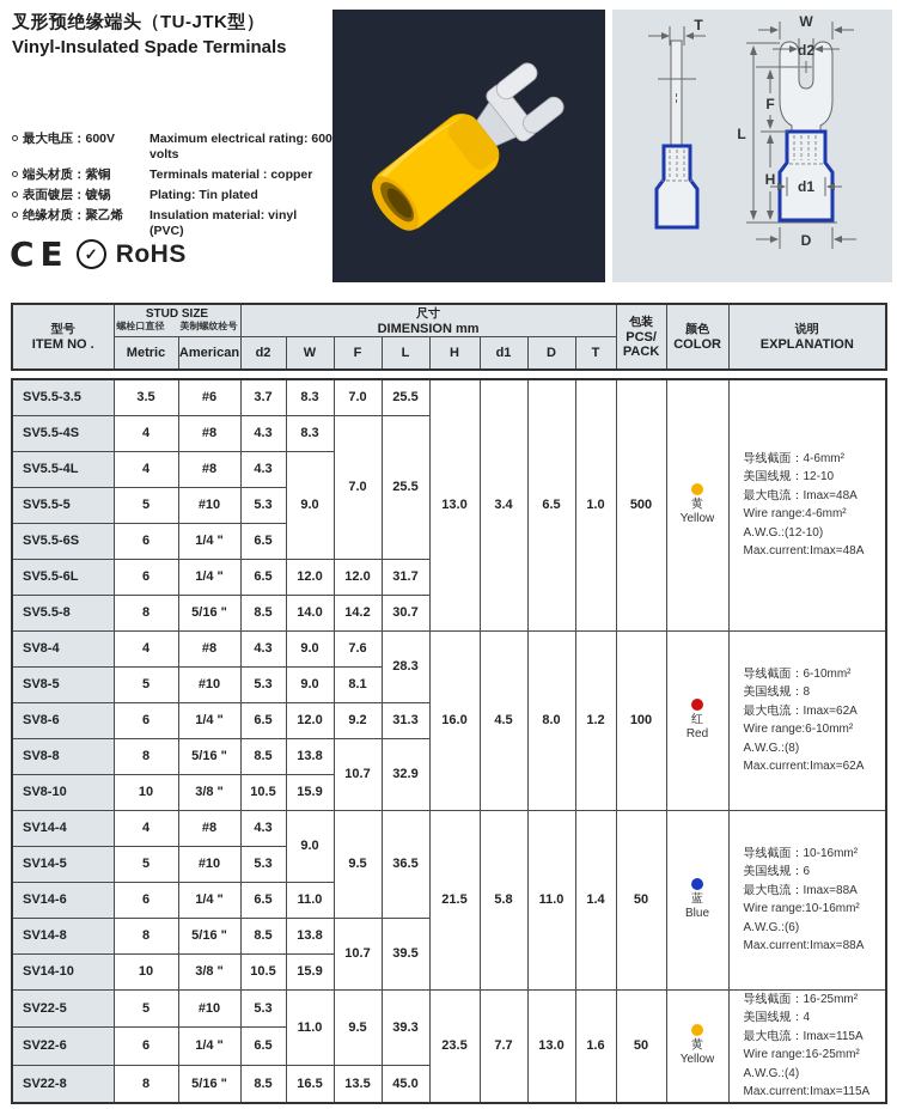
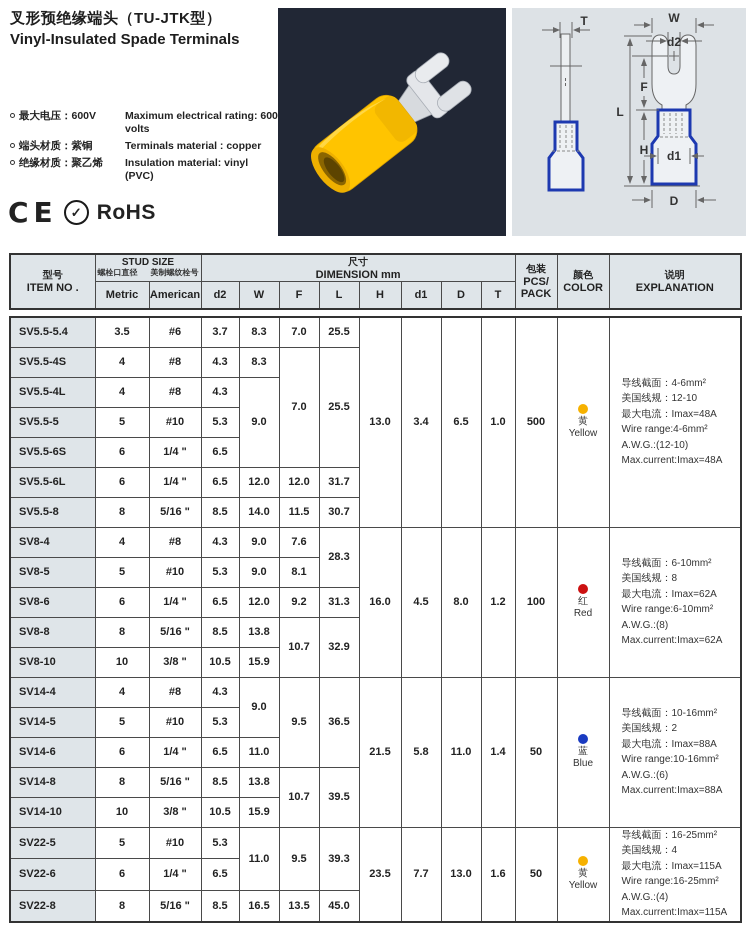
  叉形预绝缘端头（TU-JTK型）
  Vinyl-Insulated Spade Terminals
  最大电压：600V
  Maximum electrical rating: 600 volts
  端头材质：紫铜
  Terminals material : copper
- 表面镀层：镀锡
- Plating: Tin plated
  绝缘材质：聚乙烯
  Insulation material: vinyl (PVC)
  CE
  ✓
  RoHS
  T
  W
  d2
  F
  L
  H
  d1
  D
  型号 ITEM NO .	STUD SIZE 螺栓口直径 美制螺纹栓号	尺寸 DIMENSION mm	包装 PCS/ PACK	颜色 COLOR	说明 EXPLANATION
  Metric	American	d2	W	F	L	H	d1	D	T
- SV5.5-3.5	3.5	#6	3.7	8.3	7.0	25.5	13.0	3.4	6.5	1.0	500	黄 Yellow	导线截面：4-6mm² 美国线规：12-10 最大电流：Imax=48A Wire range:4-6mm² A.W.G.:(12-10) Max.current:Imax=48A
+ SV5.5-5.4	3.5	#6	3.7	8.3	7.0	25.5	13.0	3.4	6.5	1.0	500	黄 Yellow	导线截面：4-6mm² 美国线规：12-10 最大电流：Imax=48A Wire range:4-6mm² A.W.G.:(12-10) Max.current:Imax=48A
  SV5.5-4S	4	#8	4.3	8.3	7.0	25.5
  SV5.5-4L	4	#8	4.3	9.0
  SV5.5-5	5	#10	5.3
  SV5.5-6S	6	1/4 "	6.5
  SV5.5-6L	6	1/4 "	6.5	12.0	12.0	31.7
- SV5.5-8	8	5/16 "	8.5	14.0	14.2	30.7
+ SV5.5-8	8	5/16 "	8.5	14.0	11.5	30.7
  SV8-4	4	#8	4.3	9.0	7.6	28.3	16.0	4.5	8.0	1.2	100	红 Red	导线截面：6-10mm² 美国线规：8 最大电流：Imax=62A Wire range:6-10mm² A.W.G.:(8) Max.current:Imax=62A
  SV8-5	5	#10	5.3	9.0	8.1
  SV8-6	6	1/4 "	6.5	12.0	9.2	31.3
  SV8-8	8	5/16 "	8.5	13.8	10.7	32.9
  SV8-10	10	3/8 "	10.5	15.9
- SV14-4	4	#8	4.3	9.0	9.5	36.5	21.5	5.8	11.0	1.4	50	蓝 Blue	导线截面：10-16mm² 美国线规：6 最大电流：Imax=88A Wire range:10-16mm² A.W.G.:(6) Max.current:Imax=88A
+ SV14-4	4	#8	4.3	9.0	9.5	36.5	21.5	5.8	11.0	1.4	50	蓝 Blue	导线截面：10-16mm² 美国线规：2 最大电流：Imax=88A Wire range:10-16mm² A.W.G.:(6) Max.current:Imax=88A
  SV14-5	5	#10	5.3
  SV14-6	6	1/4 "	6.5	11.0
  SV14-8	8	5/16 "	8.5	13.8	10.7	39.5
  SV14-10	10	3/8 "	10.5	15.9
  SV22-5	5	#10	5.3	11.0	9.5	39.3	23.5	7.7	13.0	1.6	50	黄 Yellow	导线截面：16-25mm² 美国线规：4 最大电流：Imax=115A Wire range:16-25mm² A.W.G.:(4) Max.current:Imax=115A
  SV22-6	6	1/4 "	6.5
  SV22-8	8	5/16 "	8.5	16.5	13.5	45.0
